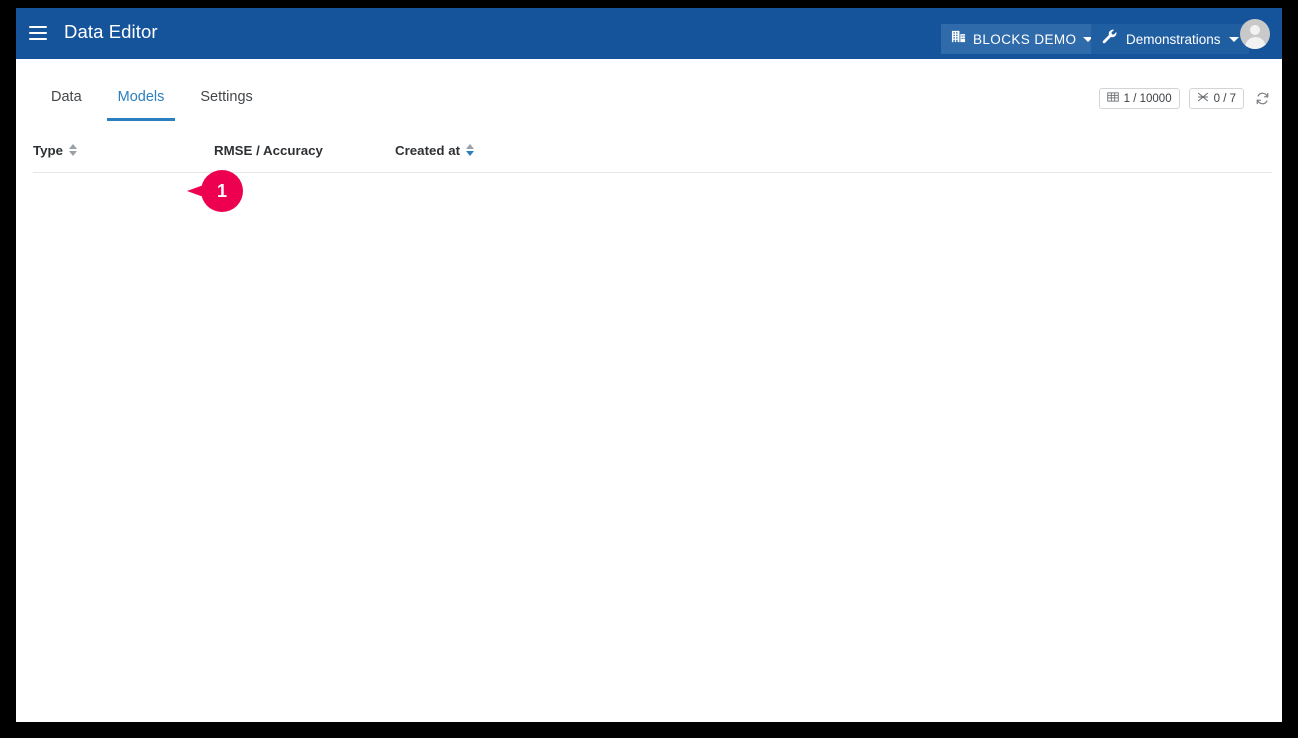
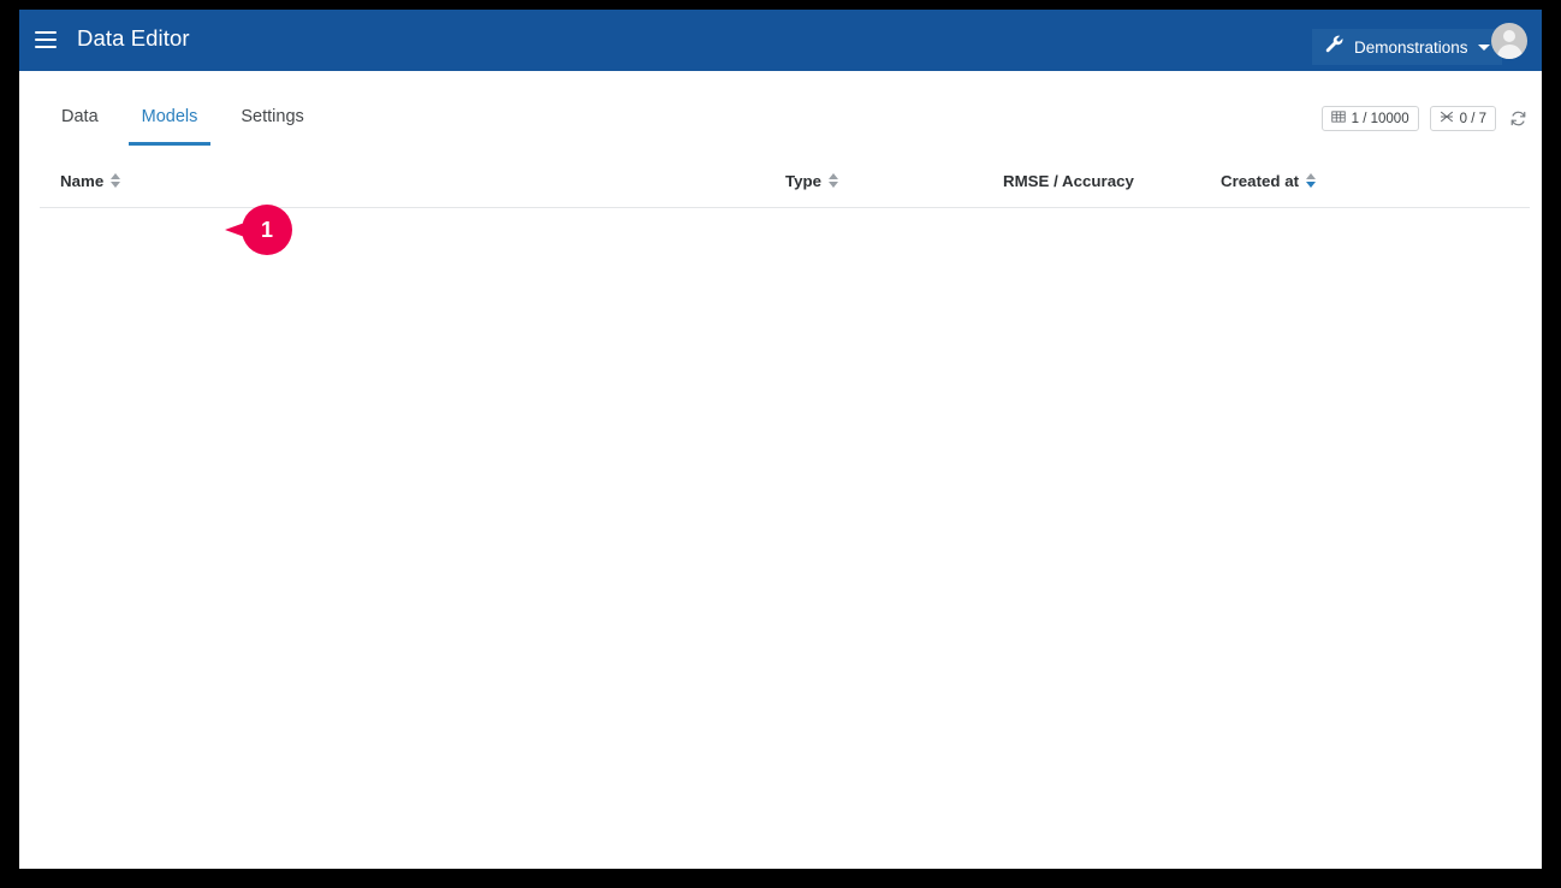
  Data Editor
- BLOCKS DEMO
  Demonstrations
  Data
  Models
  Settings
  1 / 10000
  0 / 7
+ Name
  Type
  RMSE / Accuracy
  Created at
  1
